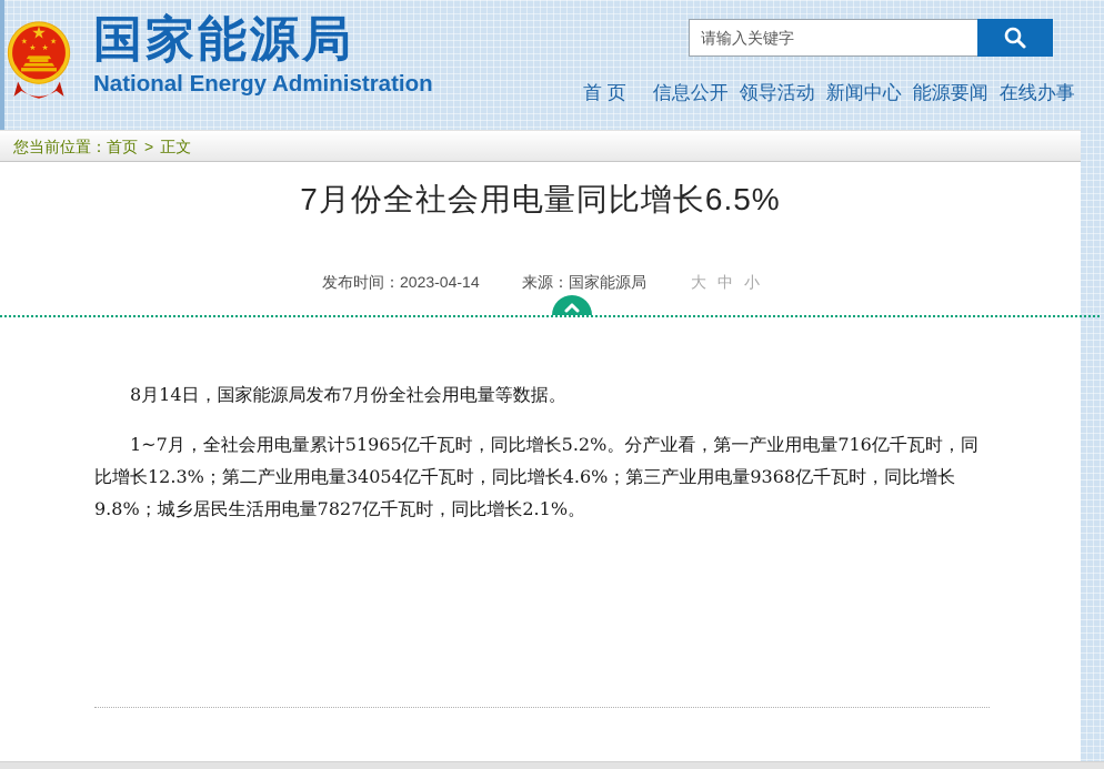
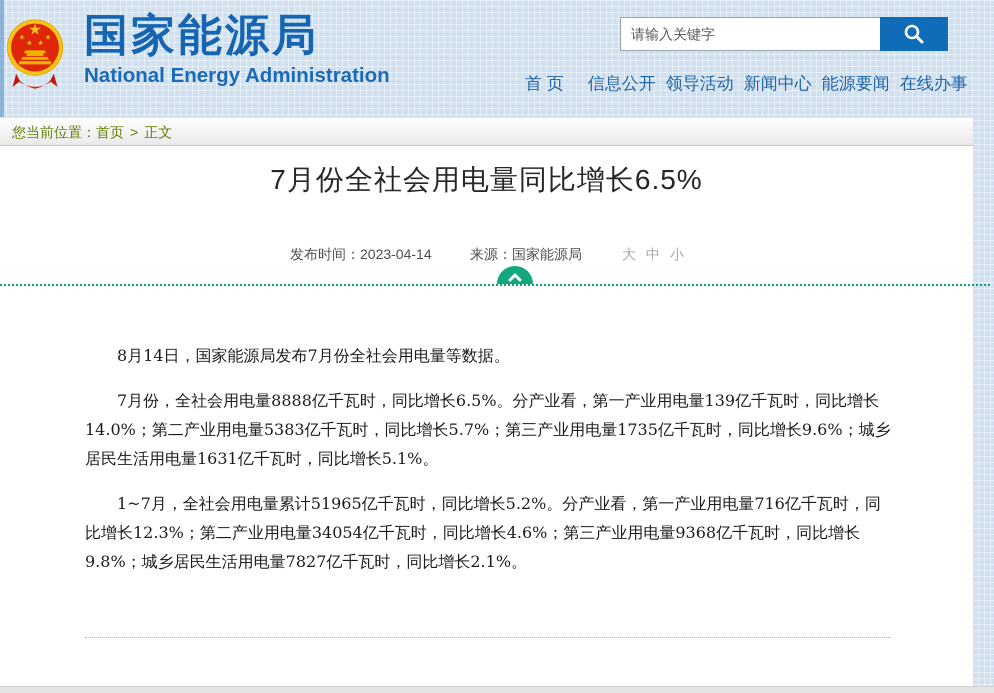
  国家能源局
  National Energy Administration
  请输入关键字
  首 页
  信息公开
  领导活动
  新闻中心
  能源要闻
  在线办事
  您当前位置：首页 > 正文
  7月份全社会用电量同比增长6.5%
  发布时间：2023-04-14
  来源：国家能源局
  大 中 小
  8月14日，国家能源局发布7月份全社会用电量等数据。
+ 7月份，全社会用电量8888亿千瓦时，同比增长6.5%。分产业看，第一产业用电量139亿千瓦时，同比增长14.0%；第二产业用电量5383亿千瓦时，同比增长5.7%；第三产业用电量1735亿千瓦时，同比增长9.6%；城乡居民生活用电量1631亿千瓦时，同比增长5.1%。
  1~7月，全社会用电量累计51965亿千瓦时，同比增长5.2%。分产业看，第一产业用电量716亿千瓦时，同比增长12.3%；第二产业用电量34054亿千瓦时，同比增长4.6%；第三产业用电量9368亿千瓦时，同比增长9.8%；城乡居民生活用电量7827亿千瓦时，同比增长2.1%。
